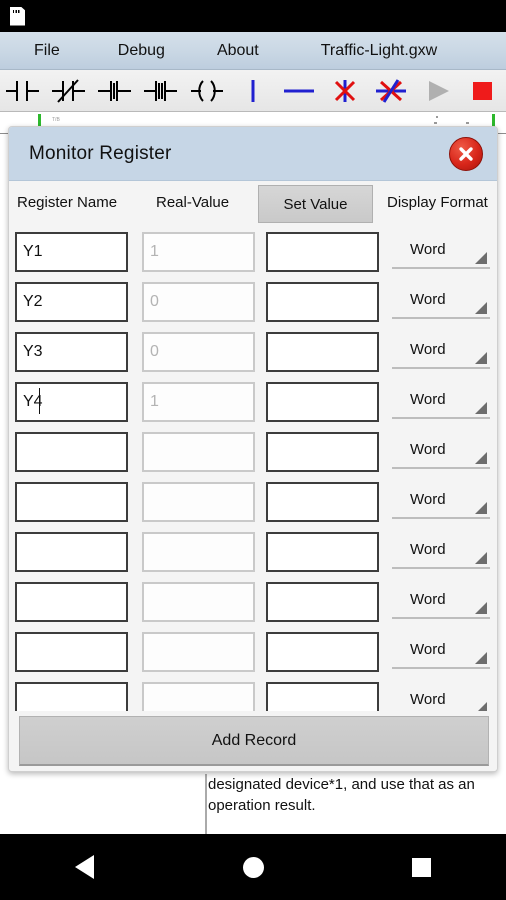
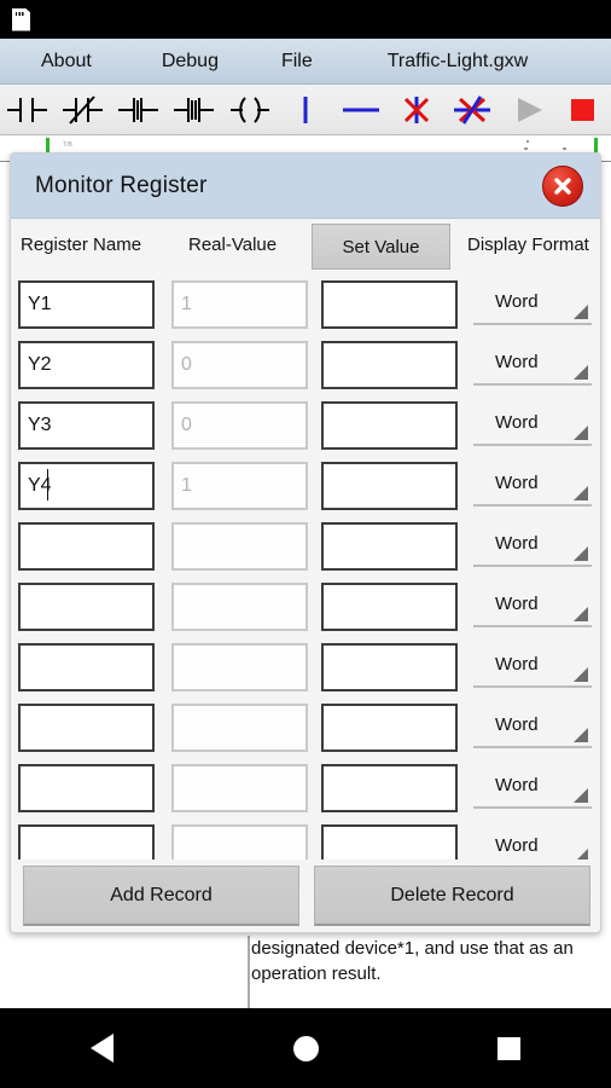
- File
+ About
  Debug
- About
+ File
  Traffic-Light.gxw
  designated device*1, and use that as an operation result.
  Monitor Register
  Register Name
  Real-Value
  Display Format
  Set Value
  Y1
  1
  Word
  Y2
  0
  Word
  Y3
  0
  Word
  1
  Word
  Word
  Word
  Word
  Word
  Word
  Word
  Add Record
+ Delete Record
